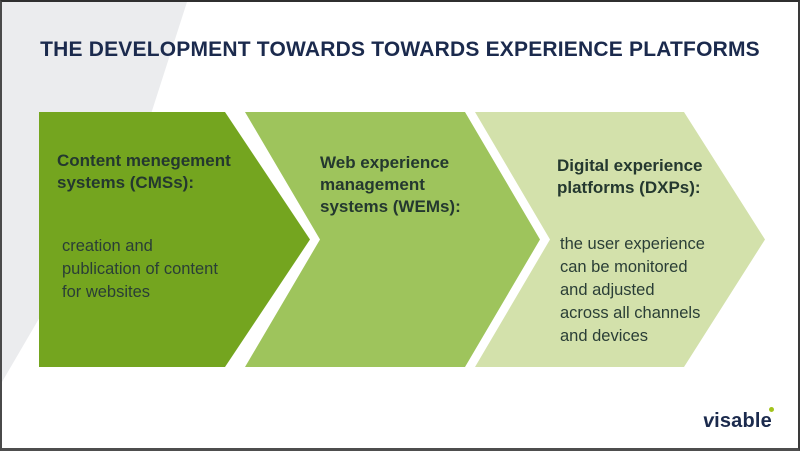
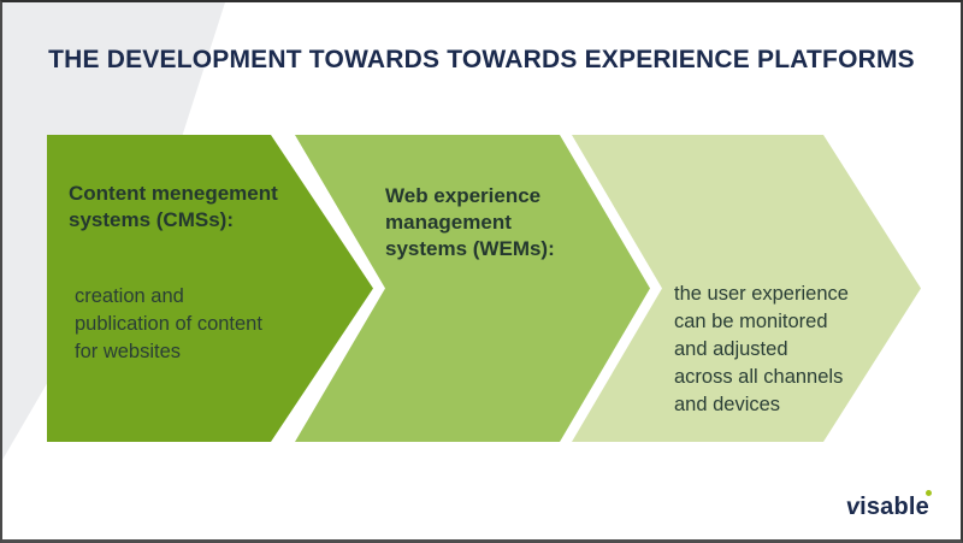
  THE DEVELOPMENT TOWARDS TOWARDS EXPERIENCE PLATFORMS
  Content menegement
  systems (CMSs):
  creation and
  publication of content
  for websites
  Web experience
  management
  systems (WEMs):
- Digital experience
- platforms (DXPs):
  the user experience
  can be monitored
  and adjusted
  across all channels
  and devices
